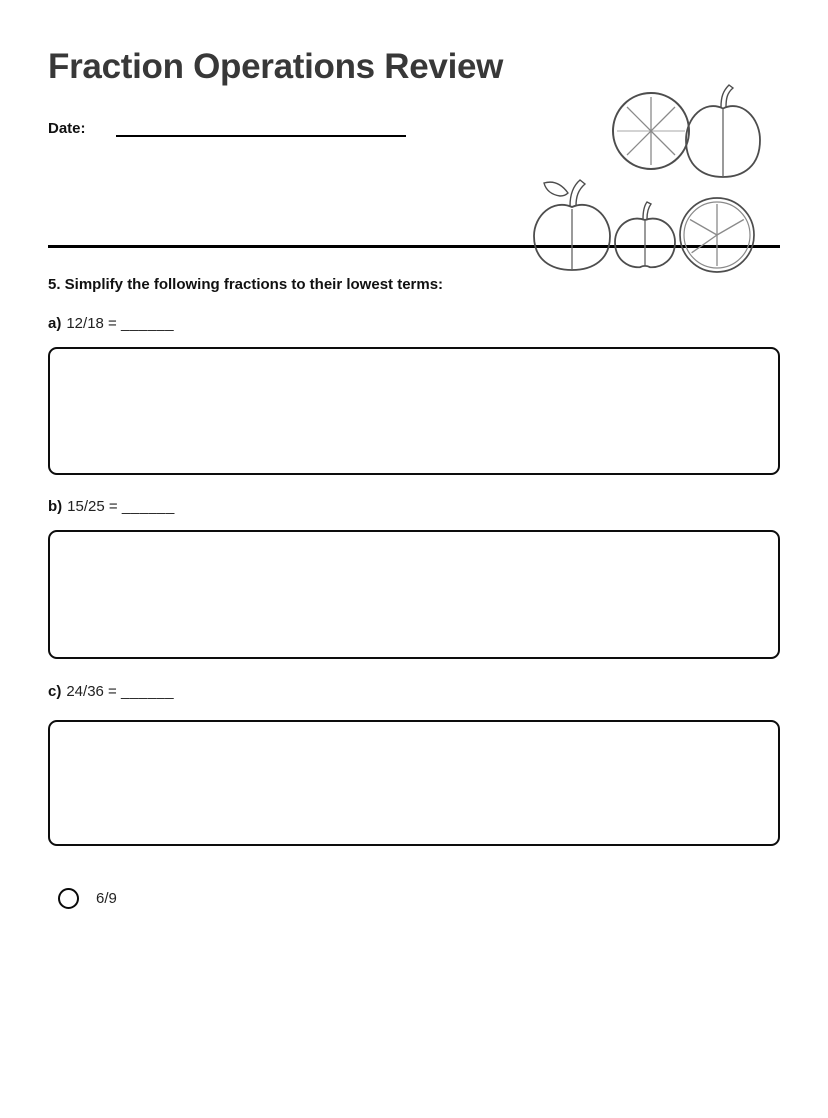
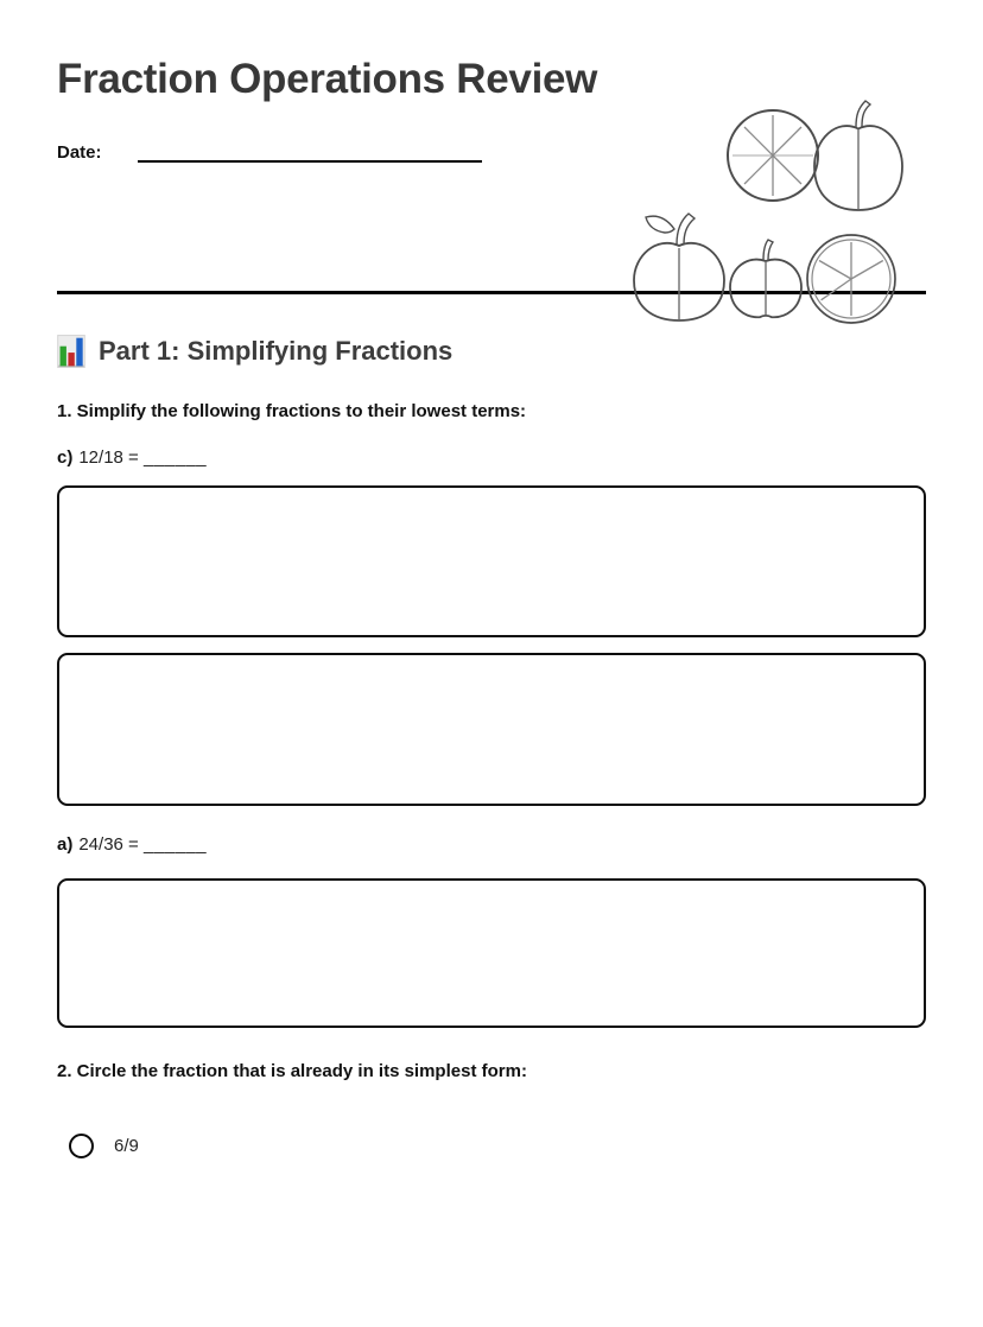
  Fraction Operations Review
  Date:
+ Part 1: Simplifying Fractions
- 5. Simplify the following fractions to their lowest terms:
+ 1. Simplify the following fractions to their lowest terms:
- a) 12/18 = ______
+ c) 12/18 = ______
- b) 15/25 = ______
- c) 24/36 = ______
+ a) 24/36 = ______
+ 2. Circle the fraction that is already in its simplest form:
  6/9
